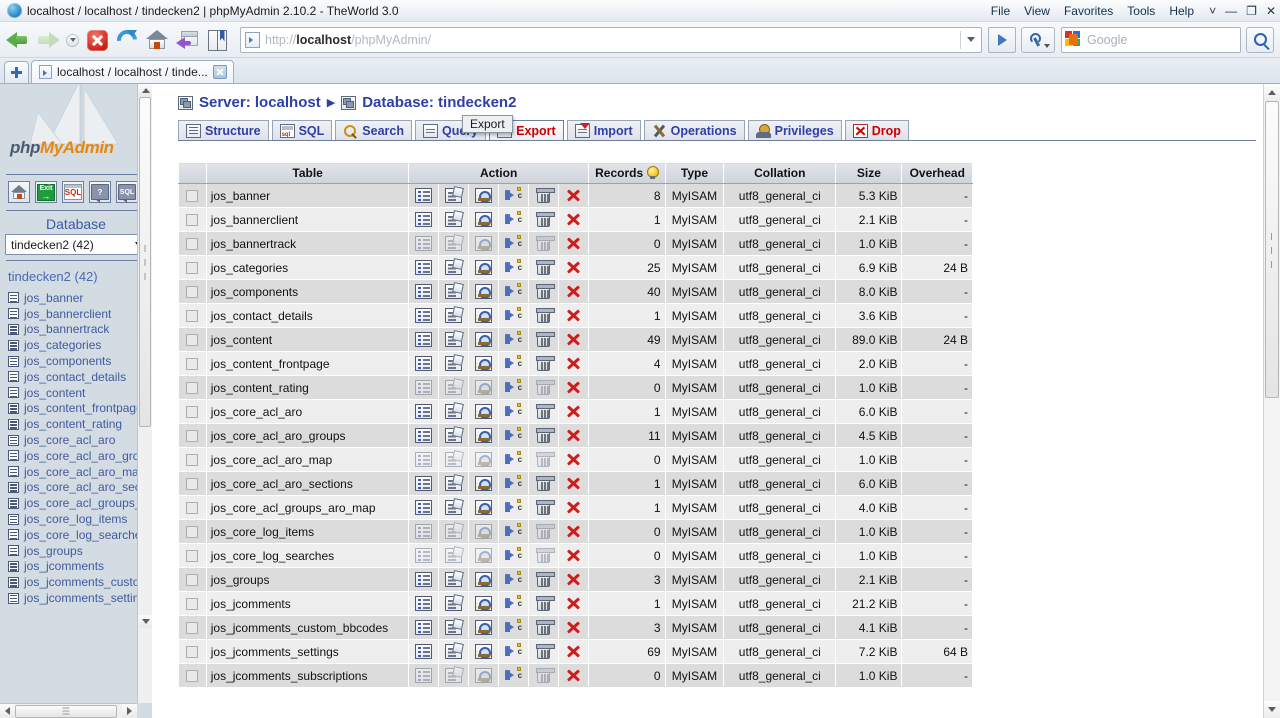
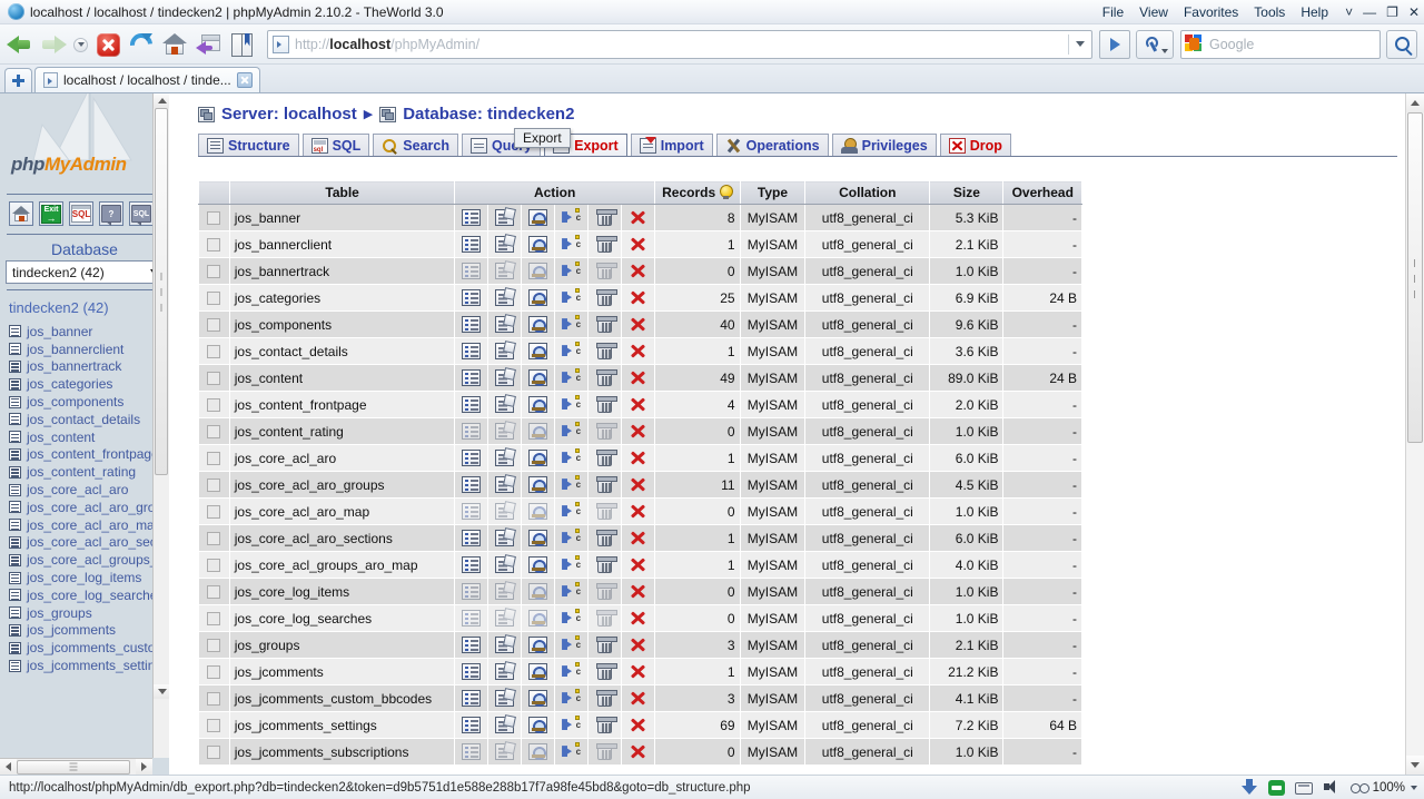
  localhost / localhost / tindecken2 | phpMyAdmin 2.10.2 - TheWorld 3.0
  File
  View
  Favorites
  Tools
  Help
  ˅
  —
  ❐
  ✕
  http://localhost/phpMyAdmin/
  Google
  localhost / localhost / tinde...
  phpMyAdmin
  →
  SQL
  ?
  Database
  tindecken2 (42)
  tindecken2 (42)
  jos_banner
  jos_bannerclient
  jos_bannertrack
  jos_categories
  jos_components
  jos_contact_details
  jos_content
  jos_content_frontpag
  jos_content_rating
  jos_core_acl_aro
  jos_core_acl_aro_gr
  jos_core_acl_aro_ma
  jos_core_acl_aro_se
  jos_core_acl_groups
  jos_core_log_items
  jos_core_log_search
  jos_groups
  jos_jcomments
  jos_jcomments_cust
  jos_jcomments_setti
  Server: localhost
  ▶
  Database: tindecken2
  Structure
  SQL
  Search
  Export
  Import
  Operations
  Privileges
  Drop
  Export
  	Table	Action	Records	Type	Collation	Size	Overhead
  	jos_banner							8	MyISAM	utf8_general_ci	5.3 KiB	-
  	jos_bannerclient							1	MyISAM	utf8_general_ci	2.1 KiB	-
  	jos_bannertrack							0	MyISAM	utf8_general_ci	1.0 KiB	-
  	jos_categories							25	MyISAM	utf8_general_ci	6.9 KiB	24 B
- 	jos_components							40	MyISAM	utf8_general_ci	8.0 KiB	-
+ 	jos_components							40	MyISAM	utf8_general_ci	9.6 KiB	-
  	jos_contact_details							1	MyISAM	utf8_general_ci	3.6 KiB	-
  	jos_content							49	MyISAM	utf8_general_ci	89.0 KiB	24 B
  	jos_content_frontpage							4	MyISAM	utf8_general_ci	2.0 KiB	-
  	jos_content_rating							0	MyISAM	utf8_general_ci	1.0 KiB	-
  	jos_core_acl_aro							1	MyISAM	utf8_general_ci	6.0 KiB	-
  	jos_core_acl_aro_groups							11	MyISAM	utf8_general_ci	4.5 KiB	-
  	jos_core_acl_aro_map							0	MyISAM	utf8_general_ci	1.0 KiB	-
  	jos_core_acl_aro_sections							1	MyISAM	utf8_general_ci	6.0 KiB	-
  	jos_core_acl_groups_aro_map							1	MyISAM	utf8_general_ci	4.0 KiB	-
  	jos_core_log_items							0	MyISAM	utf8_general_ci	1.0 KiB	-
  	jos_core_log_searches							0	MyISAM	utf8_general_ci	1.0 KiB	-
  	jos_groups							3	MyISAM	utf8_general_ci	2.1 KiB	-
  	jos_jcomments							1	MyISAM	utf8_general_ci	21.2 KiB	-
  	jos_jcomments_custom_bbcodes							3	MyISAM	utf8_general_ci	4.1 KiB	-
  	jos_jcomments_settings							69	MyISAM	utf8_general_ci	7.2 KiB	64 B
  	jos_jcomments_subscriptions							0	MyISAM	utf8_general_ci	1.0 KiB	-
+ http://localhost/phpMyAdmin/db_export.php?db=tindecken2&token=d9b5751d1e588e288b17f7a98fe45bd8&goto=db_structure.php
+ 100%
